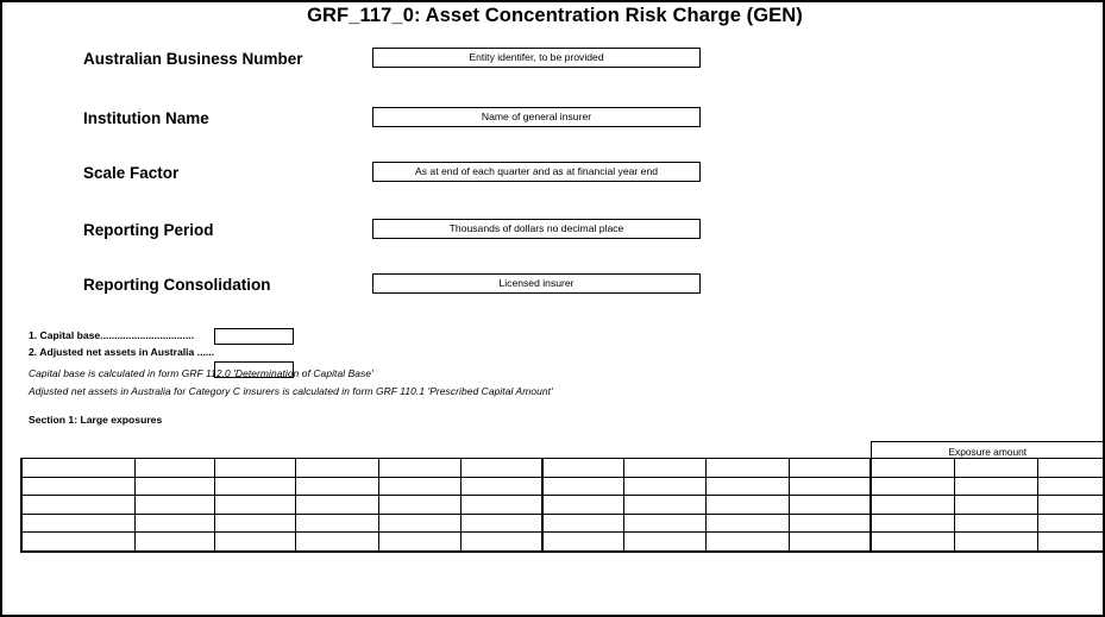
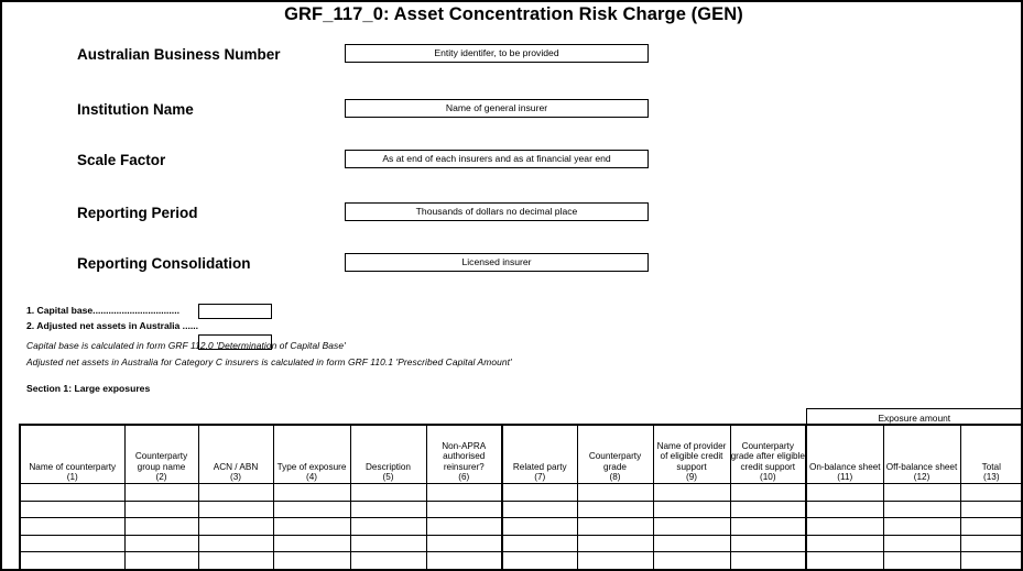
  GRF_117_0: Asset Concentration Risk Charge (GEN)
  Australian Business Number
  Entity identifer, to be provided
  Institution Name
  Name of general insurer
  Scale Factor
- As at end of each quarter and as at financial year end
+ As at end of each insurers and as at financial year end
  Reporting Period
  Thousands of dollars no decimal place
  Reporting Consolidation
  Licensed insurer
  1. Capital base.................................
  2. Adjusted net assets in Australia ......
  Capital base is calculated in form GRF 112.0 'Determination of Capital Base'
  Adjusted net assets in Australia for Category C insurers is calculated in form GRF 110.1 'Prescribed Capital Amount'
  Section 1: Large exposures
  	Exposure amount
+ Name of counterparty(1)	Counterpartygroup name(2)	ACN / ABN(3)	Type of exposure(4)	Description(5)	Non-APRAauthorisedreinsurer?(6)	Related party(7)	Counterpartygrade(8)	Name of providerof eligible creditsupport(9)	Counterpartygrade after eligiblecredit support(10)	On-balance sheet(11)	Off-balance sheet(12)	Total(13)
